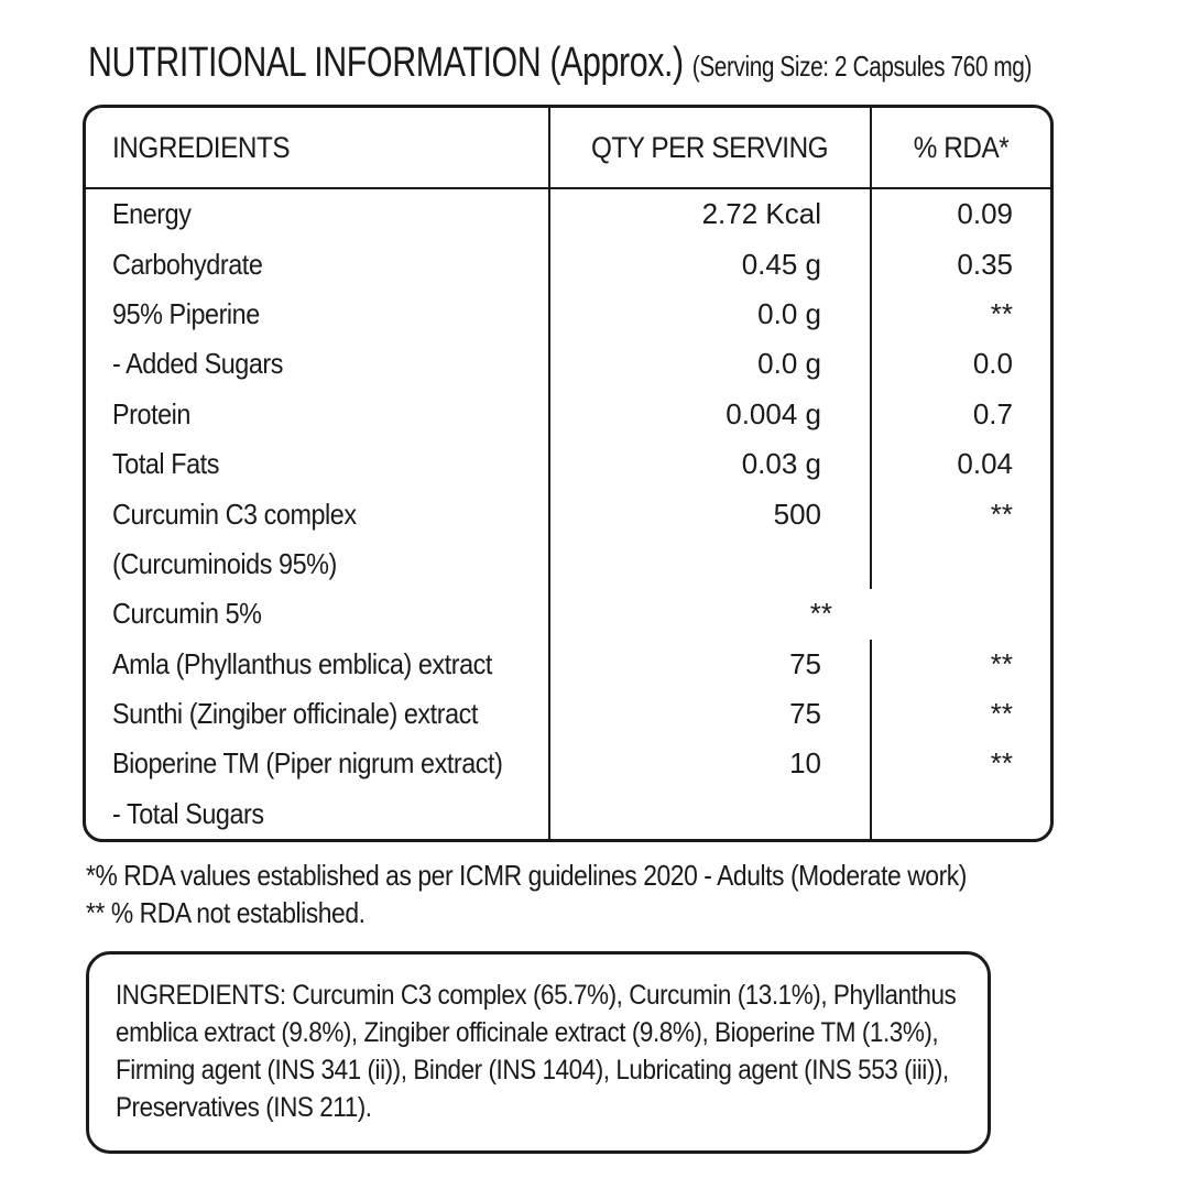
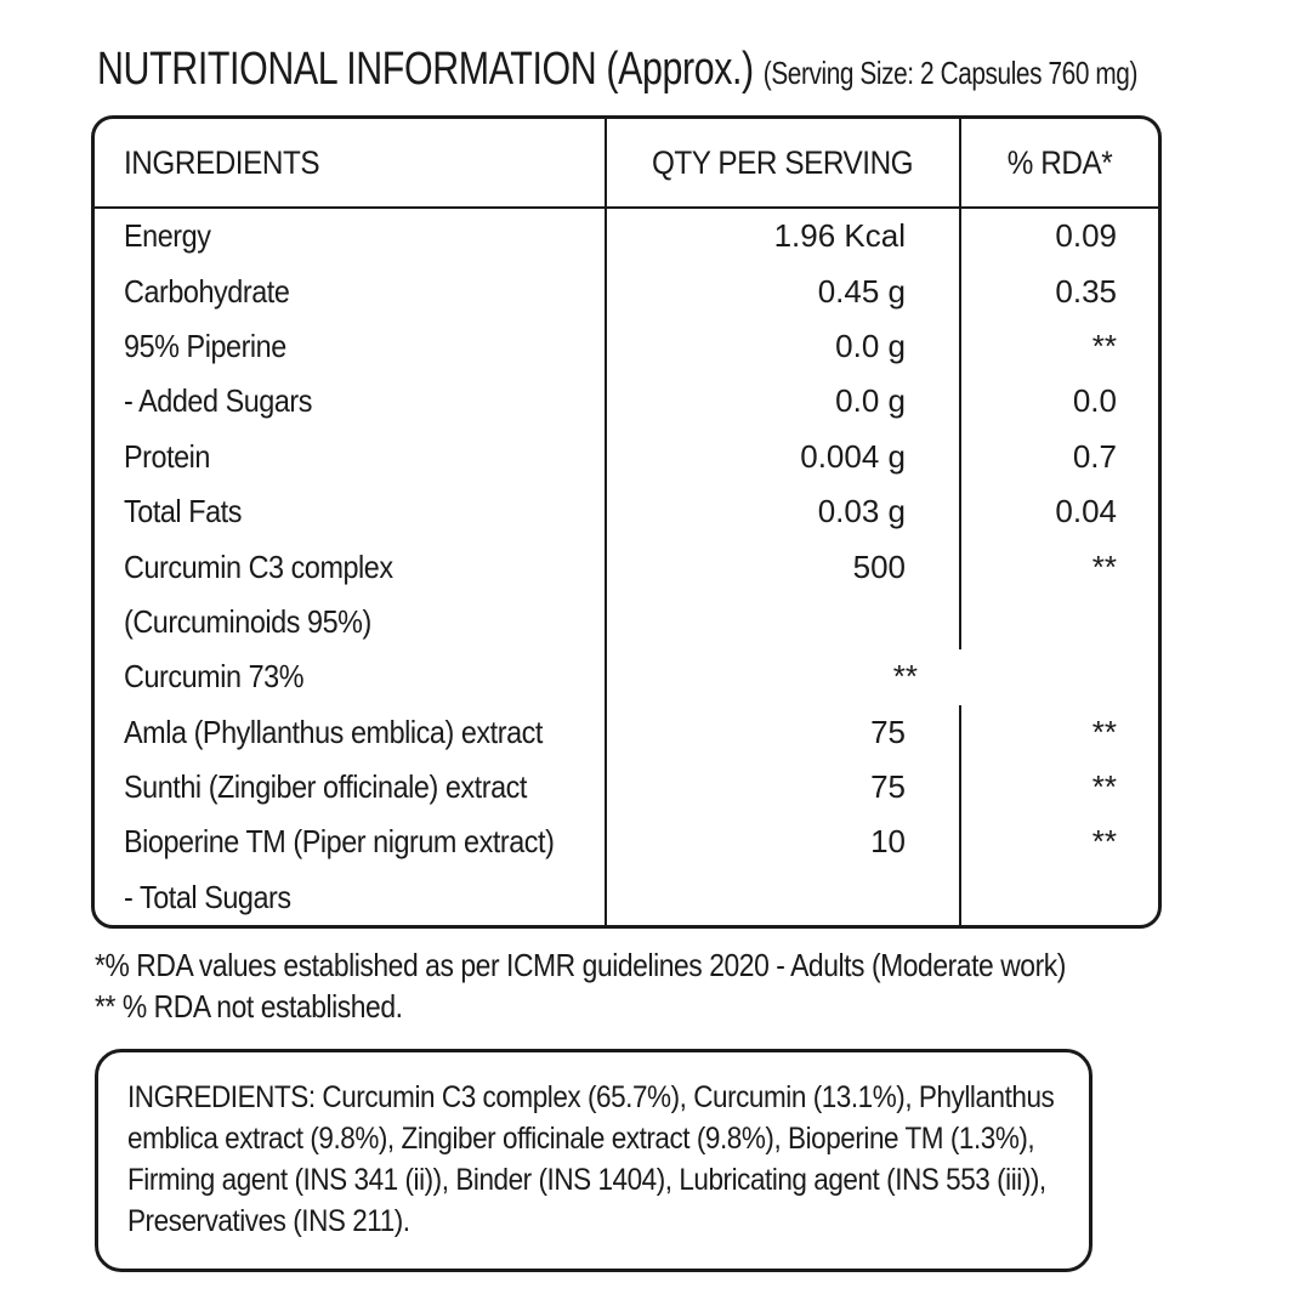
  NUTRITIONAL INFORMATION (Approx.) (Serving Size: 2 Capsules 760 mg)
  INGREDIENTS
  QTY PER SERVING
  % RDA*
  Energy
- 2.72 Kcal
+ 1.96 Kcal
  0.09
  Carbohydrate
  0.45 g
  0.35
  95% Piperine
  0.0 g
  **
  - Added Sugars
  0.0 g
  0.0
  Protein
  0.004 g
  0.7
  Total Fats
  0.03 g
  0.04
  Curcumin C3 complex
  500
  **
  (Curcuminoids 95%)
- Curcumin 5%
+ Curcumin 73%
  **
  Amla (Phyllanthus emblica) extract
  75
  **
  Sunthi (Zingiber officinale) extract
  75
  **
  Bioperine TM (Piper nigrum extract)
  10
  **
  - Total Sugars
  *% RDA values established as per ICMR guidelines 2020 - Adults (Moderate work)
  ** % RDA not established.
  INGREDIENTS: Curcumin C3 complex (65.7%), Curcumin (13.1%), Phyllanthus emblica extract (9.8%), Zingiber officinale extract (9.8%), Bioperine TM (1.3%), Firming agent (INS 341 (ii)), Binder (INS 1404), Lubricating agent (INS 553 (iii)), Preservatives (INS 211).
